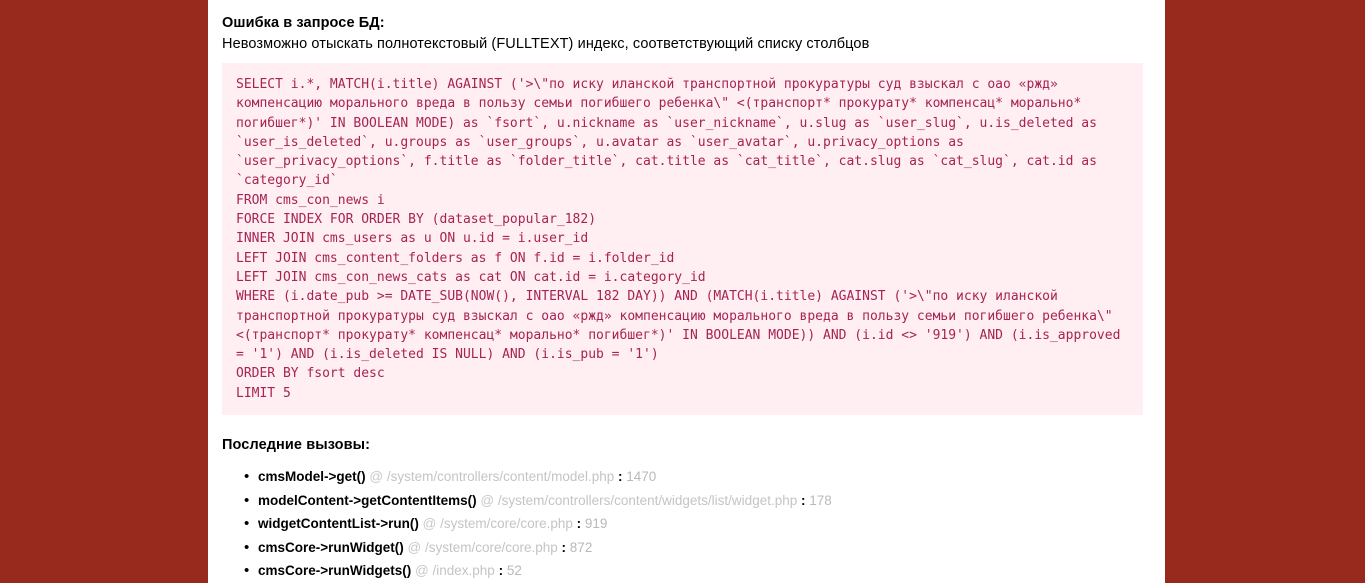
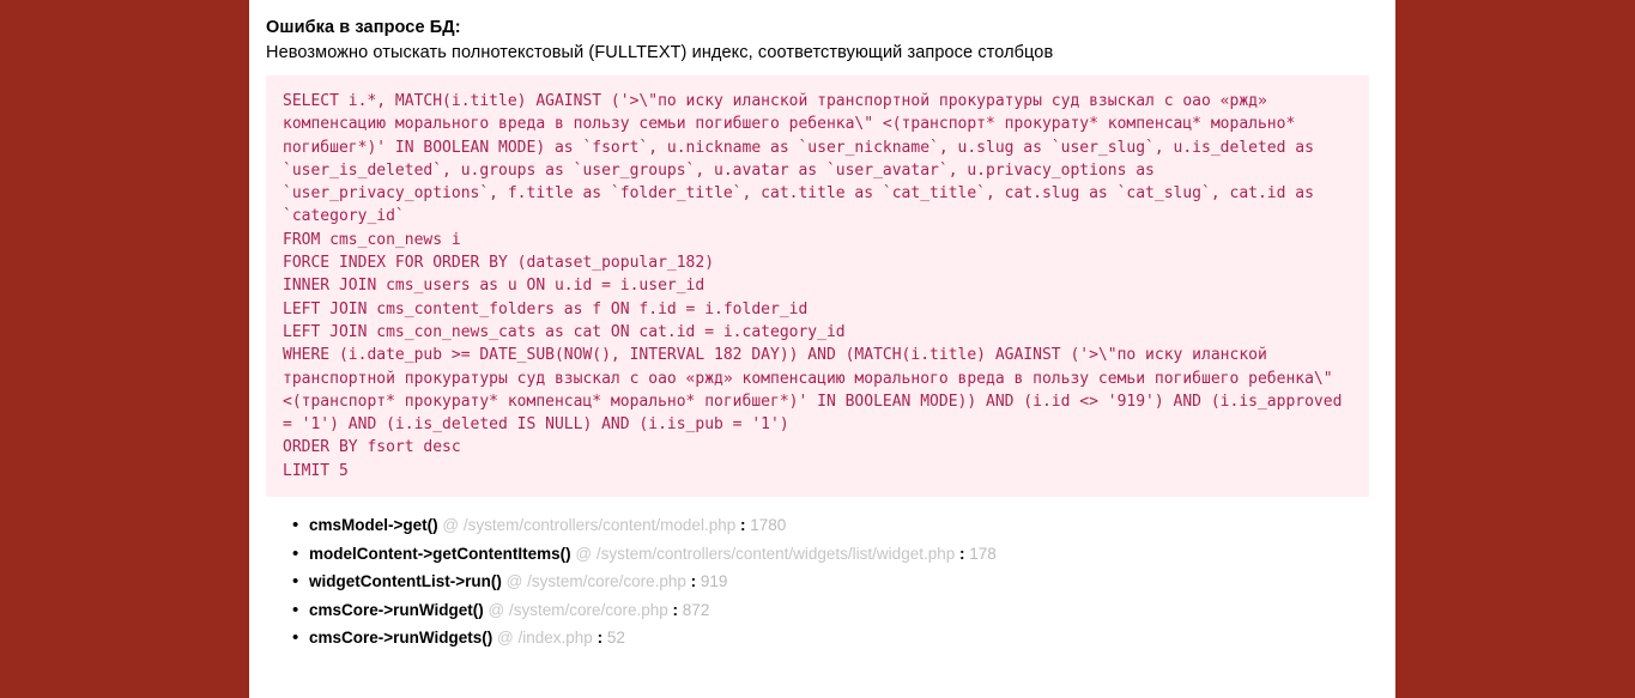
  Ошибка в запросе БД:
- Невозможно отыскать полнотекстовый (FULLTEXT) индекс, соответствующий списку столбцов
+ Невозможно отыскать полнотекстовый (FULLTEXT) индекс, соответствующий запросе столбцов
  SELECT i.*, MATCH(i.title) AGAINST ('>\"по иску иланской транспортной прокуратуры суд взыскал с оао «ржд» компенсацию морального вреда в пользу семьи погибшего ребенка\" <(транспорт* прокурату* компенсац* морально* погибшег*)' IN BOOLEAN MODE) as `fsort`, u.nickname as `user_nickname`, u.slug as `user_slug`, u.is_deleted as `user_is_deleted`, u.groups as `user_groups`, u.avatar as `user_avatar`, u.privacy_options as `user_privacy_options`, f.title as `folder_title`, cat.title as `cat_title`, cat.slug as `cat_slug`, cat.id as `category_id`
  FROM cms_con_news i
  FORCE INDEX FOR ORDER BY (dataset_popular_182)
  INNER JOIN cms_users as u ON u.id = i.user_id
  LEFT JOIN cms_content_folders as f ON f.id = i.folder_id
  LEFT JOIN cms_con_news_cats as cat ON cat.id = i.category_id
  WHERE (i.date_pub >= DATE_SUB(NOW(), INTERVAL 182 DAY)) AND (MATCH(i.title) AGAINST ('>\"по иску иланской транспортной прокуратуры суд взыскал с оао «ржд» компенсацию морального вреда в пользу семьи погибшего ребенка\" <(транспорт* прокурату* компенсац* морально* погибшег*)' IN BOOLEAN MODE)) AND (i.id <> '919') AND (i.is_approved = '1') AND (i.is_deleted IS NULL) AND (i.is_pub = '1')
  ORDER BY fsort desc
  LIMIT 5
- Последние вызовы:
- cmsModel->get() @ /system/controllers/content/model.php : 1470
+ cmsModel->get() @ /system/controllers/content/model.php : 1780
  modelContent->getContentItems() @ /system/controllers/content/widgets/list/widget.php : 178
  widgetContentList->run() @ /system/core/core.php : 919
  cmsCore->runWidget() @ /system/core/core.php : 872
  cmsCore->runWidgets() @ /index.php : 52
